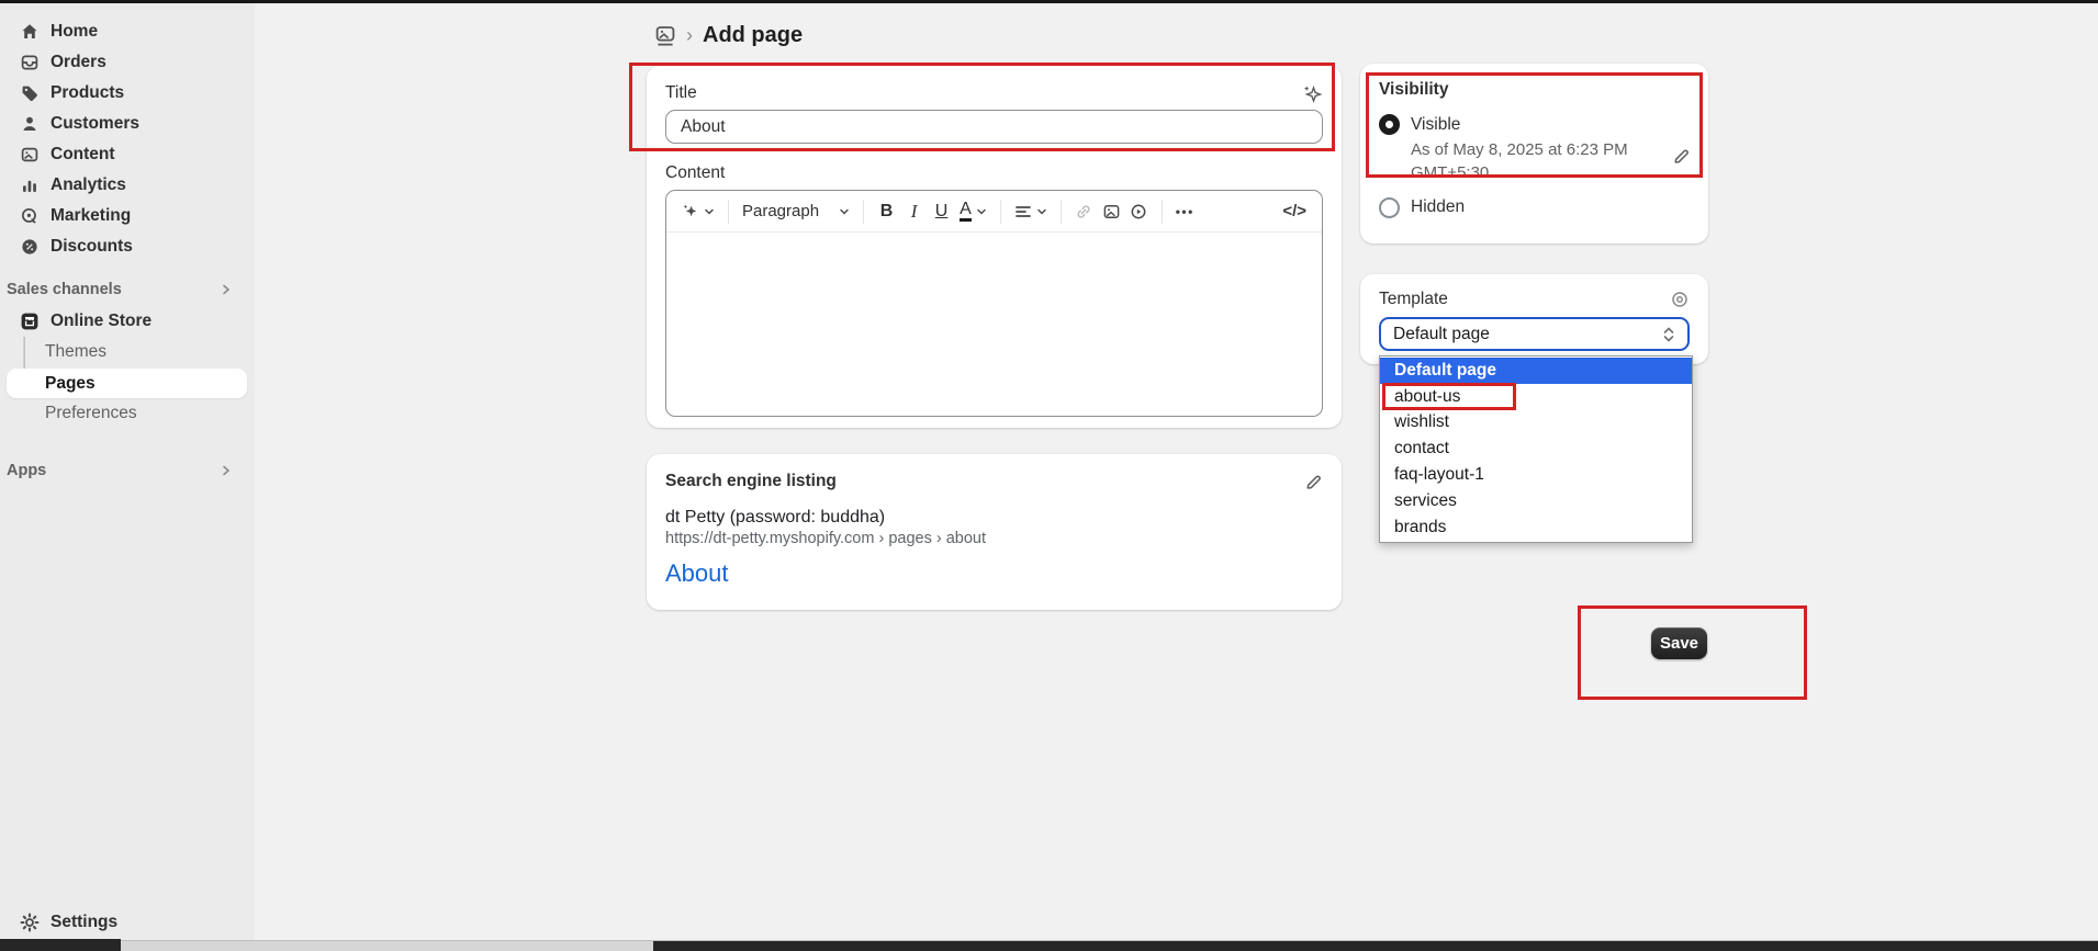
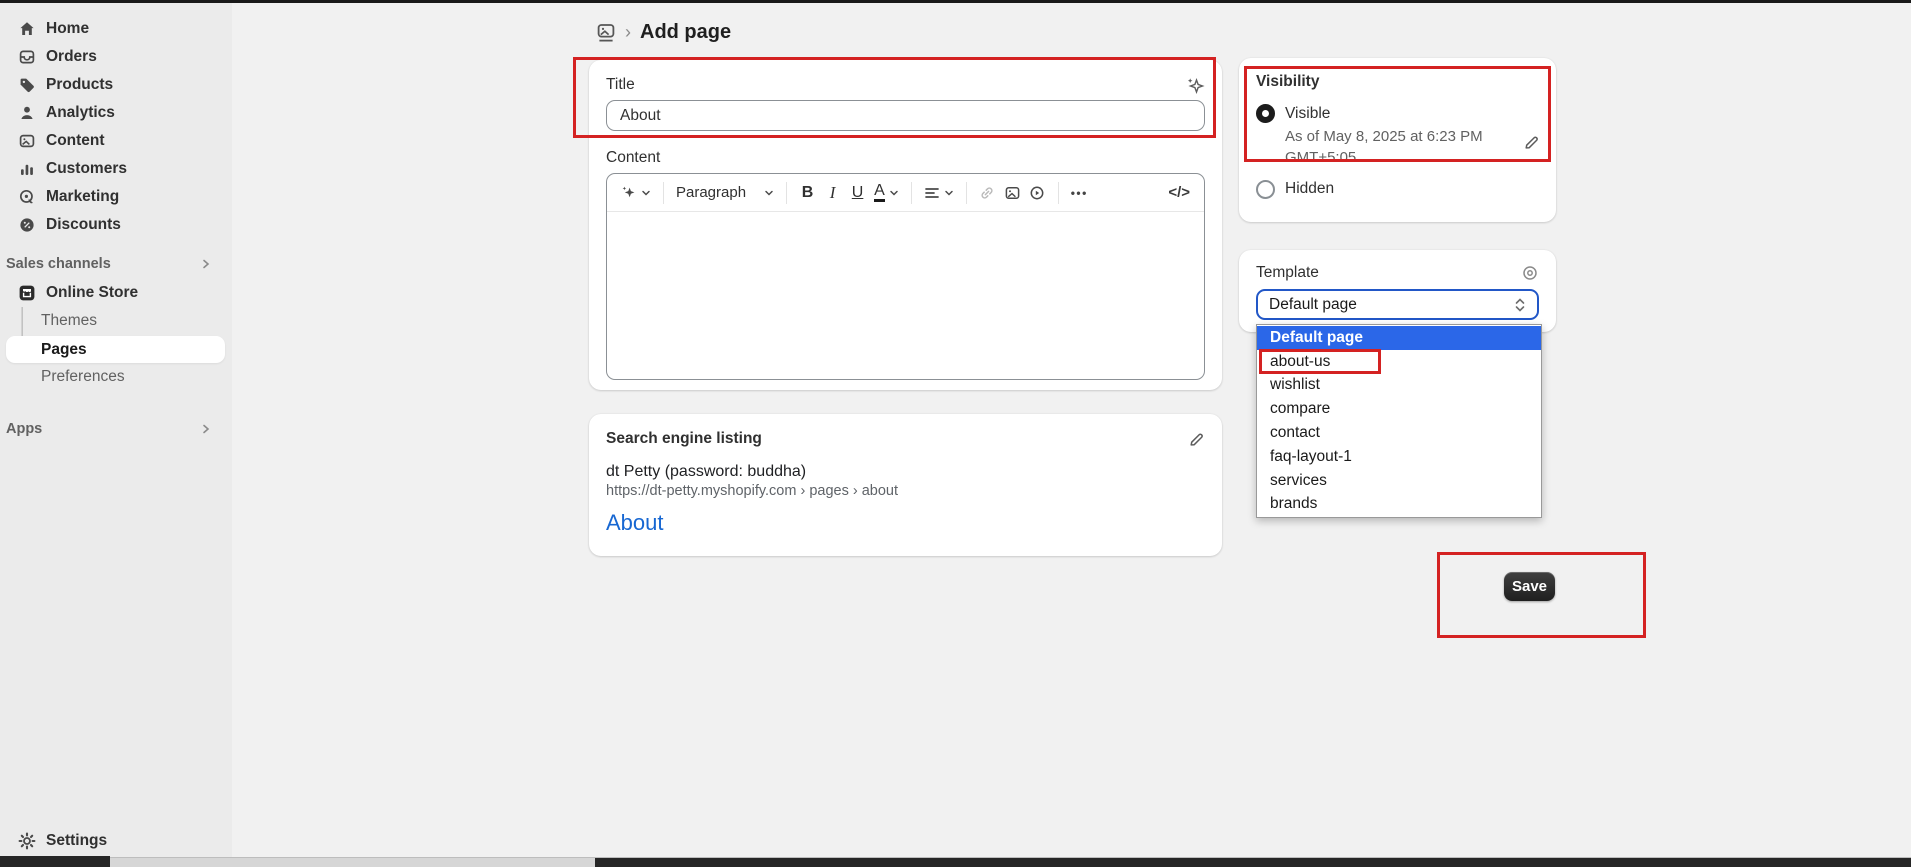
  Home
  Orders
  Products
- Customers
+ Analytics
  Content
- Analytics
+ Customers
  Marketing
  Discounts
  Sales channels
  Online Store
  Themes
  Pages
  Preferences
  Apps
  Settings
  ›
  Add page
  Title
  About
  Content
  Paragraph
  B
  I
  U
  A
  •••
  </>
  Search engine listing
  dt Petty (password: buddha)
  https://dt-petty.myshopify.com › pages › about
  About
  Visibility
  Visible
- As of May 8, 2025 at 6:23 PM GMT+5:30
+ As of May 8, 2025 at 6:23 PM GMT+5:05
  Hidden
  Template
  Default page
  Default page
  about-us
  wishlist
+ compare
  contact
  faq-layout-1
  services
  brands
  Save
